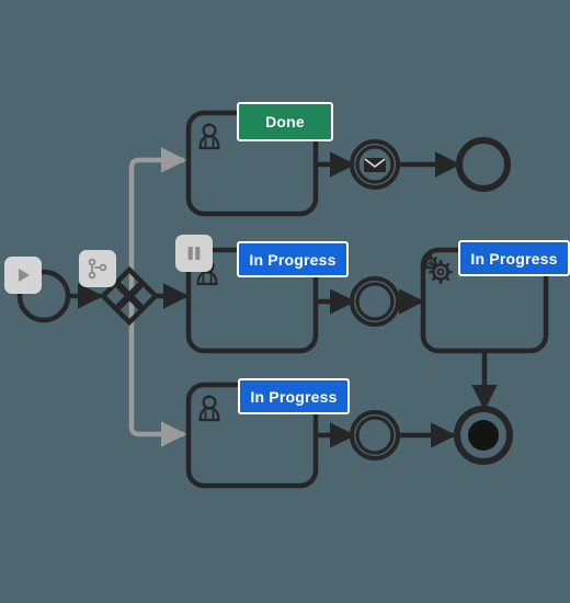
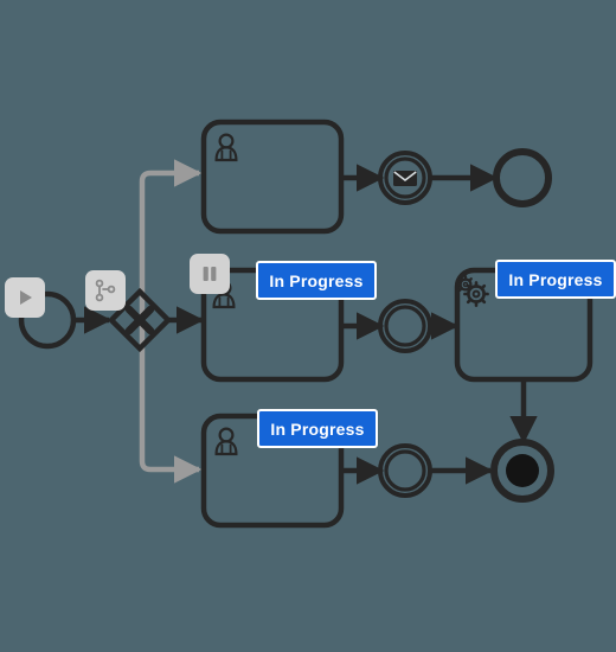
- Done
  In Progress
  In Progress
  In Progress
